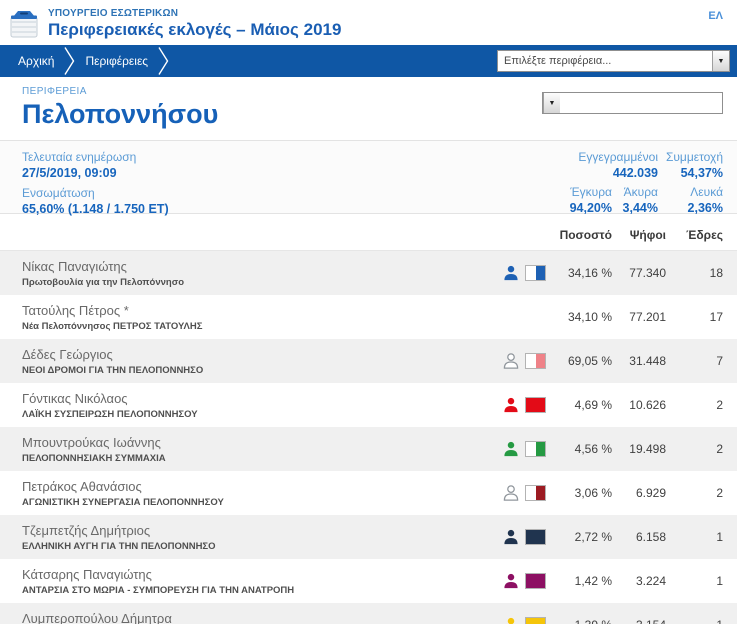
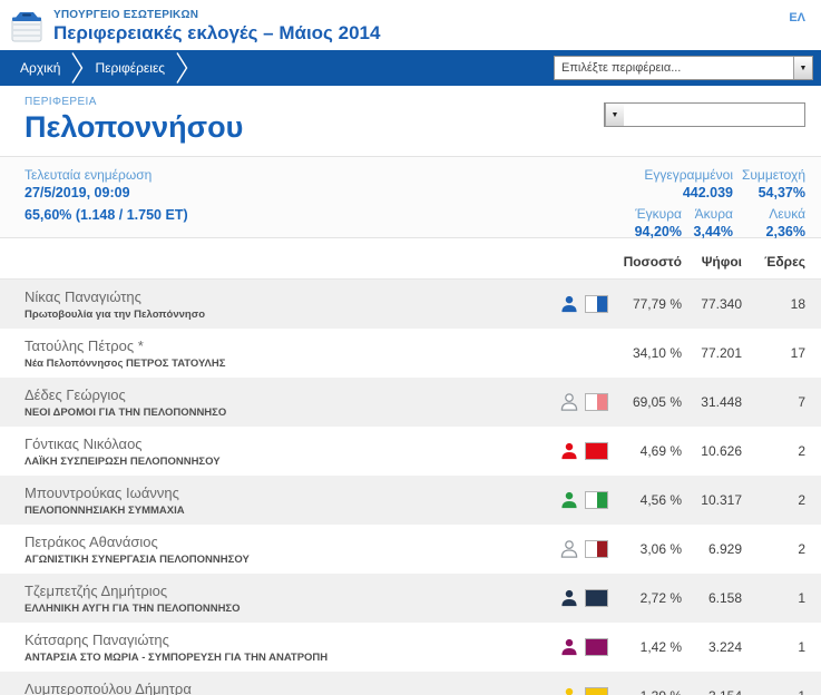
  ΥΠΟΥΡΓΕΙΟ ΕΣΩΤΕΡΙΚΩΝ
- Περιφερειακές εκλογές – Μάιος 2019
+ Περιφερειακές εκλογές – Μάιος 2014
  ΕΛ
  Αρχική
  Περιφέρειες
  Επιλέξτε περιφέρεια...
  ΠΕΡΙΦΕΡΕΙΑ
  Πελοποννήσου
  Τελευταία ενημέρωση
  27/5/2019, 09:09
- Ενσωμάτωση
  65,60% (1.148 / 1.750 ΕΤ)
  Εγγεγραμμένοι
  442.039
  Συμμετοχή
  54,37%
  Έγκυρα
  94,20%
  Άκυρα
  3,44%
  Λευκά
  2,36%
  Ποσοστό
  Ψήφοι
  Έδρες
  Νίκας Παναγιώτης
  Πρωτοβουλία για την Πελοπόννησο
- 34,16 %
+ 77,79 %
  77.340
  18
  Τατούλης Πέτρος *
  Νέα Πελοπόννησος ΠΕΤΡΟΣ ΤΑΤΟΥΛΗΣ
  34,10 %
  77.201
  17
  Δέδες Γεώργιος
  ΝΕΟΙ ΔΡΟΜΟΙ ΓΙΑ ΤΗΝ ΠΕΛΟΠΟΝΝΗΣΟ
  69,05 %
  31.448
  7
  Γόντικας Νικόλαος
  ΛΑΪΚΗ ΣΥΣΠΕΙΡΩΣΗ ΠΕΛΟΠΟΝΝΗΣΟΥ
  4,69 %
  10.626
  2
  Μπουντρούκας Ιωάννης
  ΠΕΛΟΠΟΝΝΗΣΙΑΚΗ ΣΥΜΜΑΧΙΑ
  4,56 %
- 19.498
+ 10.317
  2
  Πετράκος Αθανάσιος
  ΑΓΩΝΙΣΤΙΚΗ ΣΥΝΕΡΓΑΣΙΑ ΠΕΛΟΠΟΝΝΗΣΟΥ
  3,06 %
  6.929
  2
  Τζεμπετζής Δημήτριος
  ΕΛΛΗΝΙΚΗ ΑΥΓΗ ΓΙΑ ΤΗΝ ΠΕΛΟΠΟΝΝΗΣΟ
  2,72 %
  6.158
  1
  Κάτσαρης Παναγιώτης
  ΑΝΤΑΡΣΙΑ ΣΤΟ ΜΩΡΙΑ - ΣΥΜΠΟΡΕΥΣΗ ΓΙΑ ΤΗΝ ΑΝΑΤΡΟΠΗ
  1,42 %
  3.224
  1
  Λυμπεροπούλου Δήμητρα
